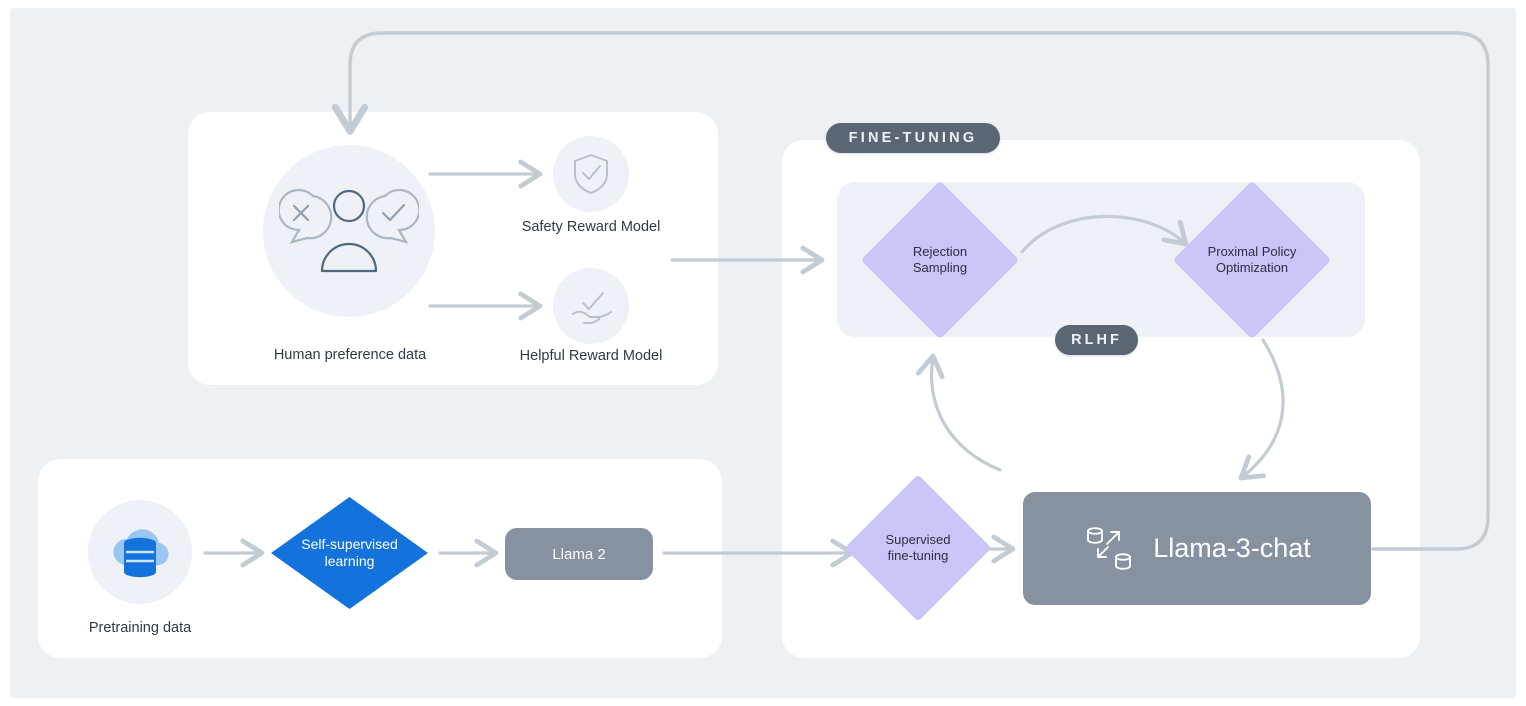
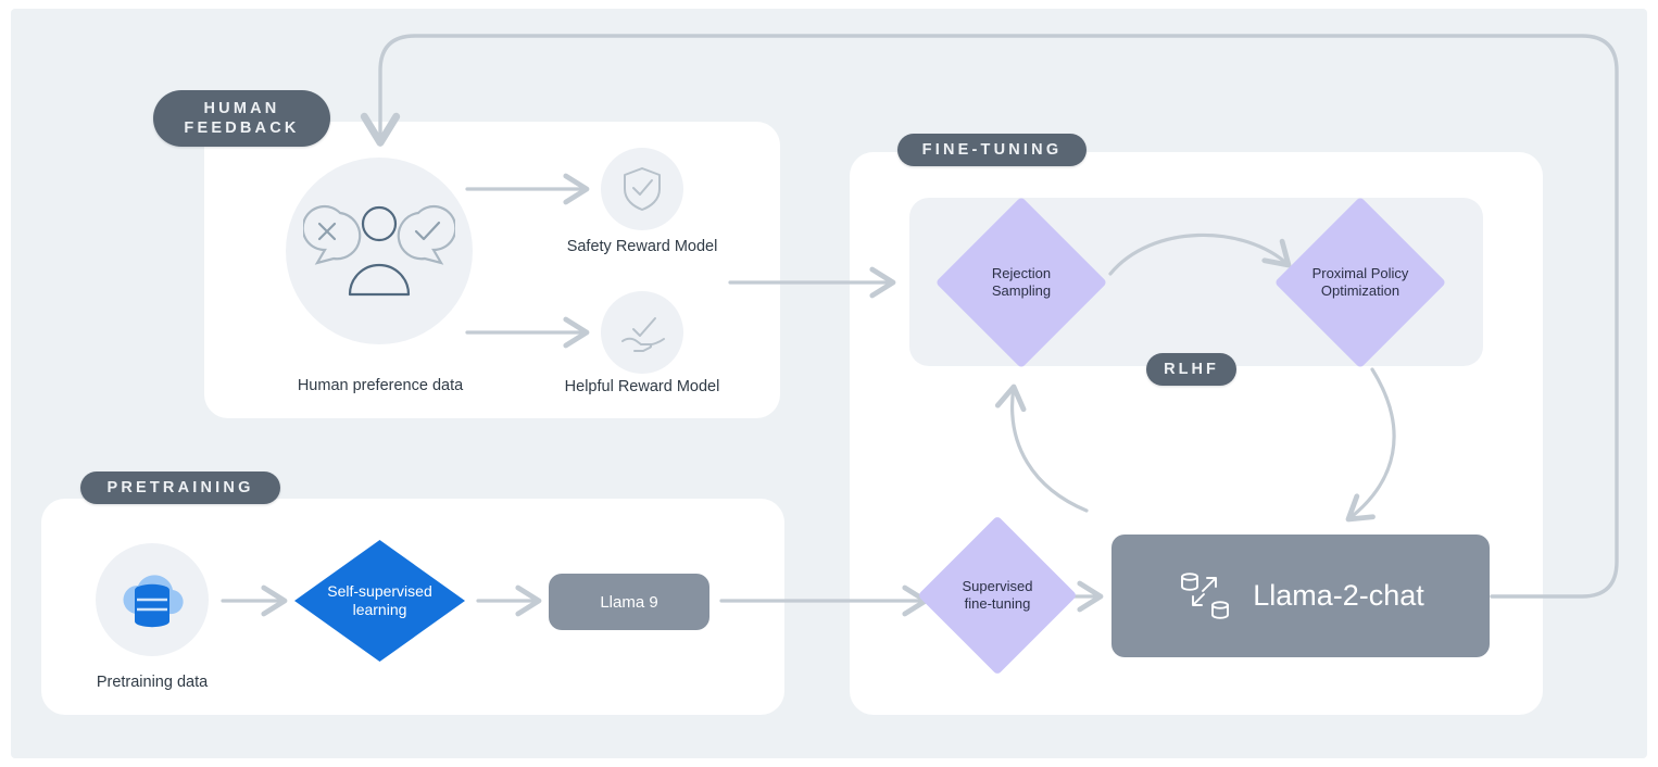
+ HUMAN
+ FEEDBACK
+ PRETRAINING
  FINE-TUNING
  RLHF
  Human preference data
  Safety Reward Model
  Helpful Reward Model
  Pretraining data
  Self-supervised
  learning
- Llama 2
+ Llama 9
  Rejection
  Sampling
  Proximal Policy
  Optimization
  Supervised
  fine-tuning
- Llama-3-chat
+ Llama-2-chat
